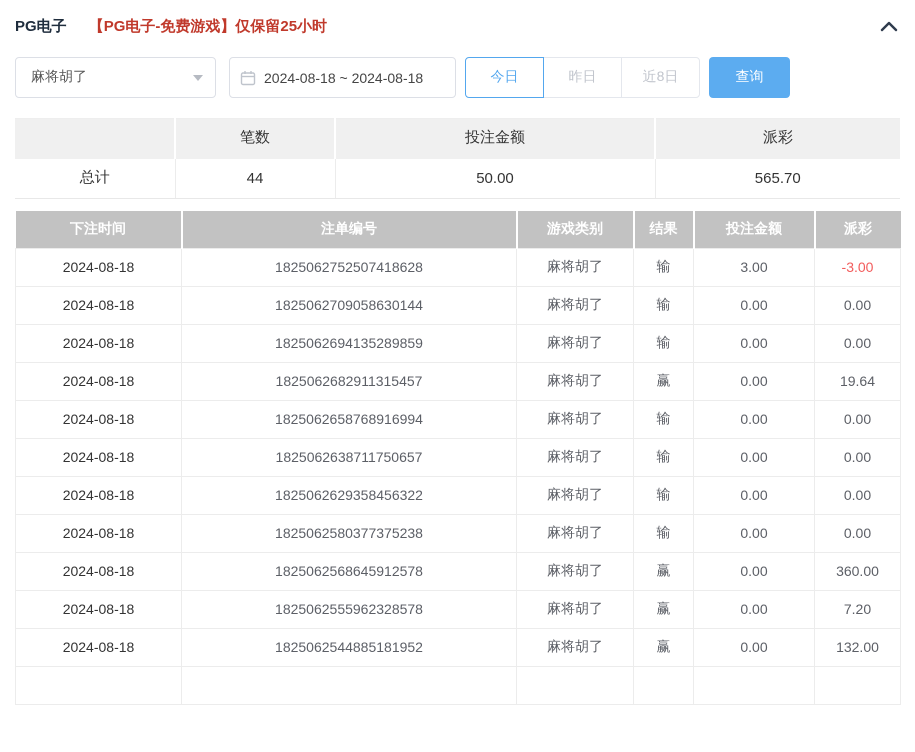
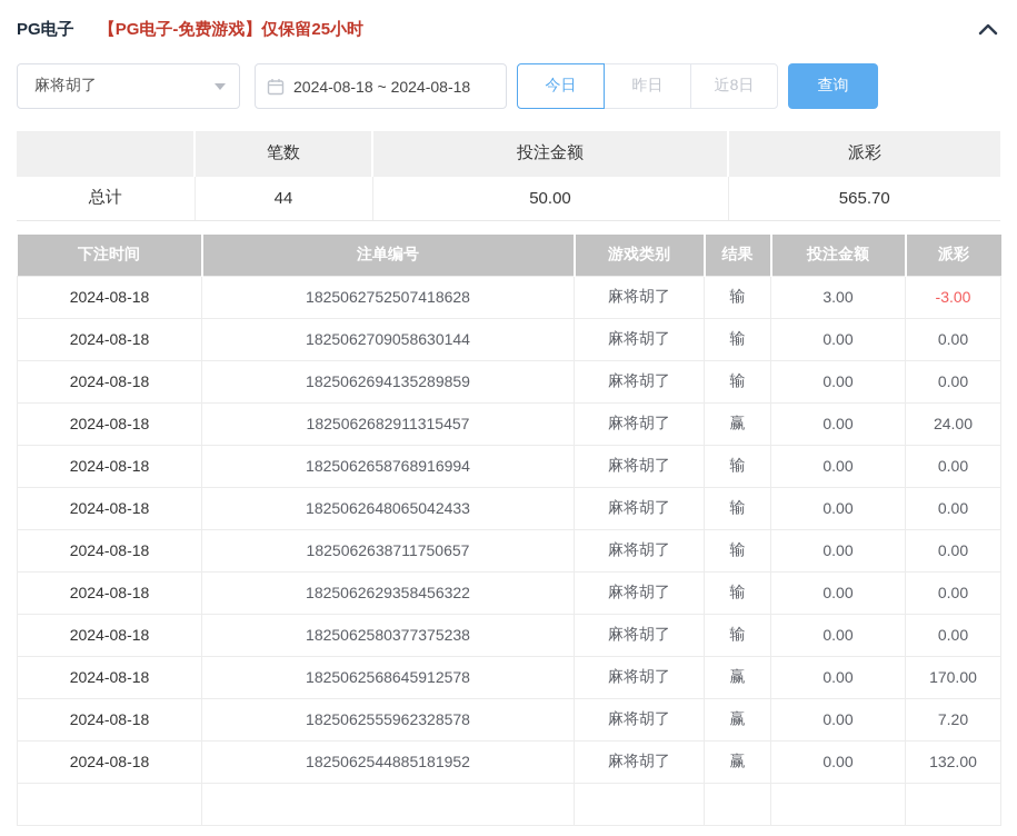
  PG电子
  【PG电子-免费游戏】仅保留25小时
  麻将胡了
  2024-08-18 ~ 2024-08-18
  今日
  昨日
  近8日
  查询
  	笔数	投注金额	派彩
  总计	44	50.00	565.70
  下注时间	注单编号	游戏类别	结果	投注金额	派彩
  2024-08-18	1825062752507418628	麻将胡了	输	3.00	-3.00
  2024-08-18	1825062709058630144	麻将胡了	输	0.00	0.00
  2024-08-18	1825062694135289859	麻将胡了	输	0.00	0.00
- 2024-08-18	1825062682911315457	麻将胡了	赢	0.00	19.64
+ 2024-08-18	1825062682911315457	麻将胡了	赢	0.00	24.00
  2024-08-18	1825062658768916994	麻将胡了	输	0.00	0.00
+ 2024-08-18	1825062648065042433	麻将胡了	输	0.00	0.00
  2024-08-18	1825062638711750657	麻将胡了	输	0.00	0.00
  2024-08-18	1825062629358456322	麻将胡了	输	0.00	0.00
  2024-08-18	1825062580377375238	麻将胡了	输	0.00	0.00
- 2024-08-18	1825062568645912578	麻将胡了	赢	0.00	360.00
+ 2024-08-18	1825062568645912578	麻将胡了	赢	0.00	170.00
  2024-08-18	1825062555962328578	麻将胡了	赢	0.00	7.20
  2024-08-18	1825062544885181952	麻将胡了	赢	0.00	132.00
